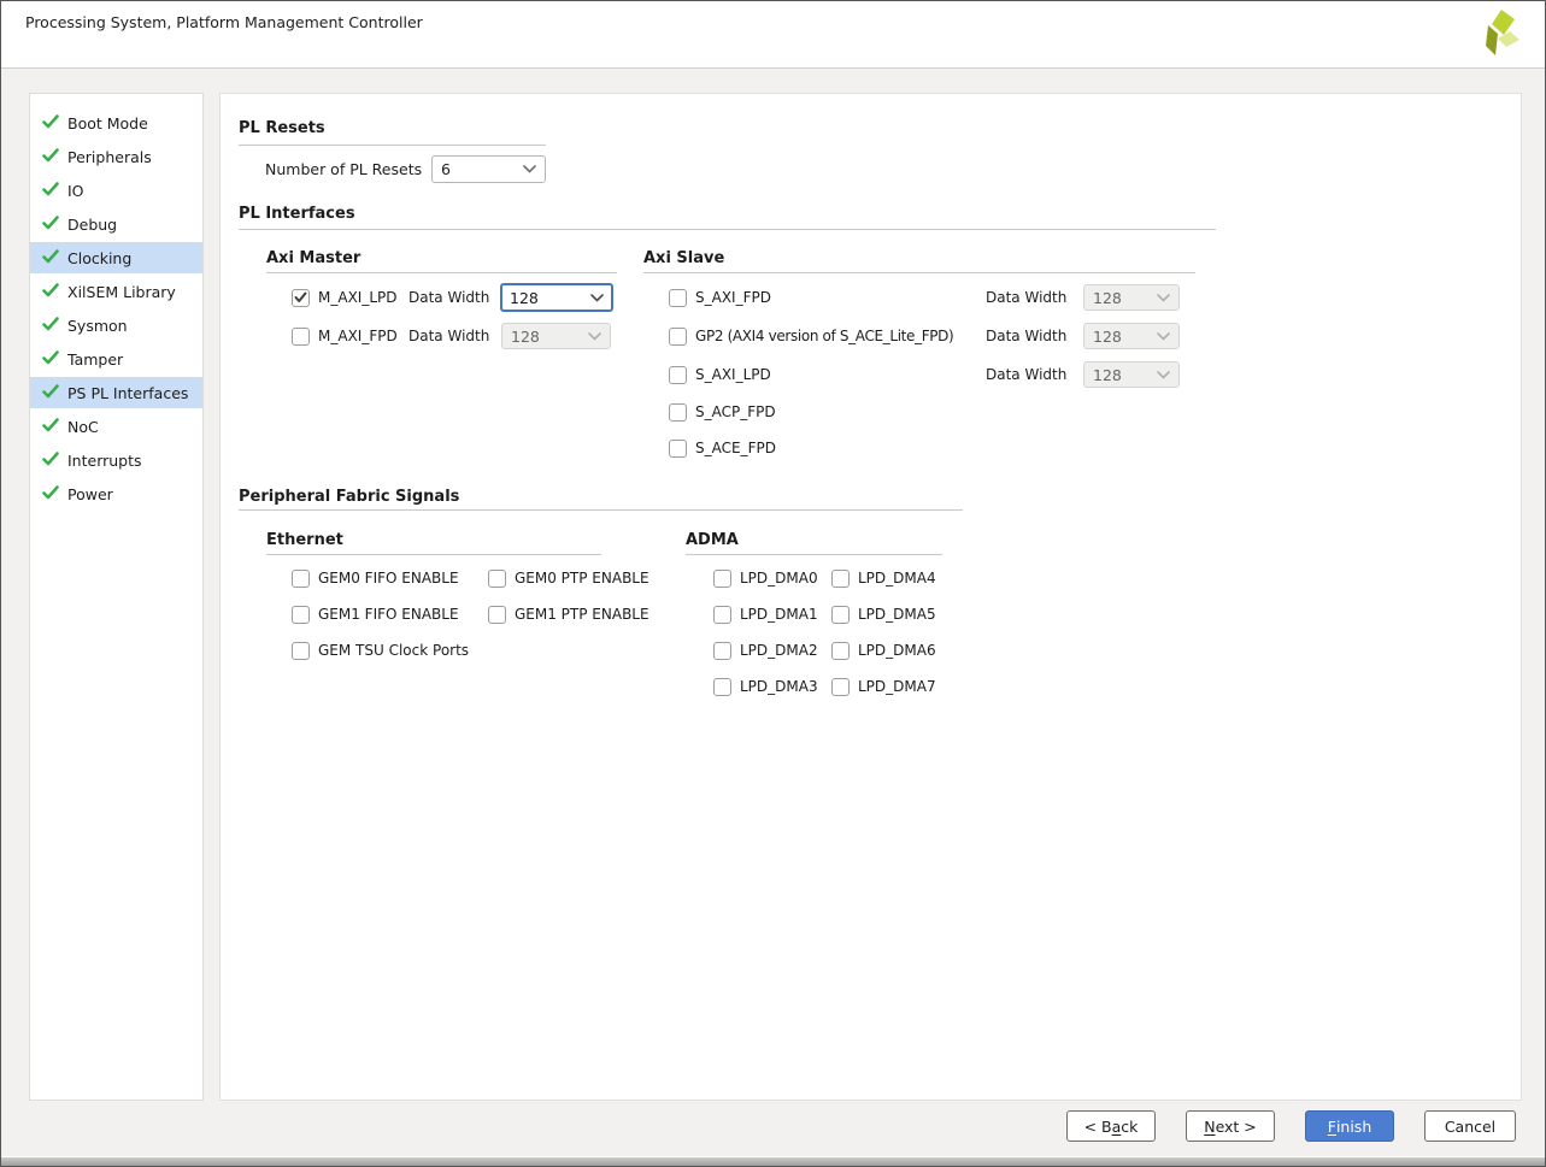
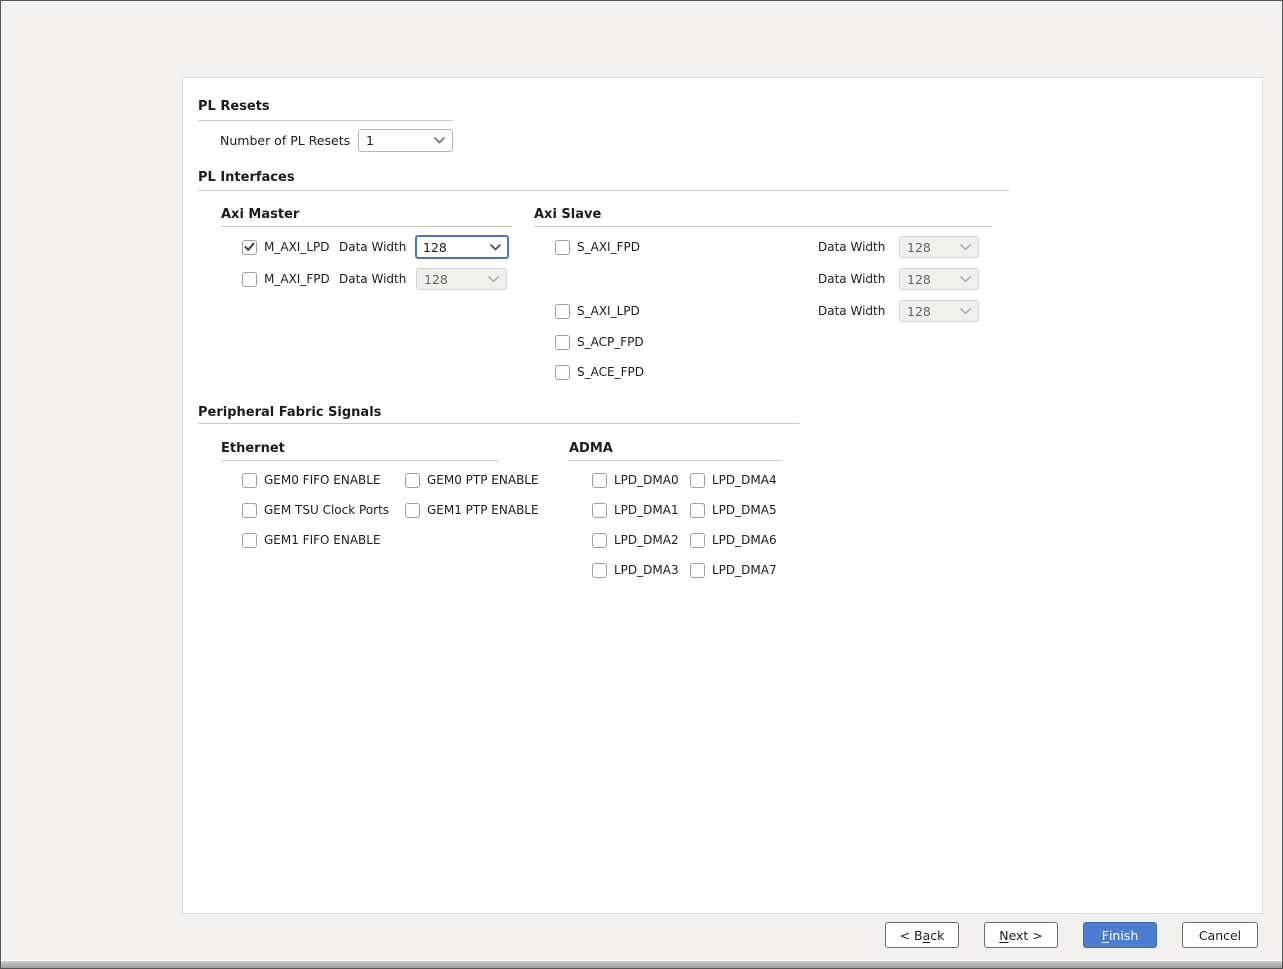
- Processing System, Platform Management Controller
- Boot Mode
- Peripherals
- IO
- Debug
- Clocking
- XilSEM Library
- Sysmon
- Tamper
- PS PL Interfaces
- NoC
- Interrupts
- Power
  PL Resets
  Number of PL Resets
- 6
+ 1
  PL Interfaces
  Axi Master
  M_AXI_LPD
  Data Width
  128
  M_AXI_FPD
  Data Width
  128
  Axi Slave
  S_AXI_FPD
  Data Width
  128
- GP2 (AXI4 version of S_ACE_Lite_FPD)
  Data Width
  128
  S_AXI_LPD
  Data Width
  128
  S_ACP_FPD
  S_ACE_FPD
  Peripheral Fabric Signals
  Ethernet
  GEM0 FIFO ENABLE
  GEM0 PTP ENABLE
- GEM1 FIFO ENABLE
+ GEM TSU Clock Ports
  GEM1 PTP ENABLE
- GEM TSU Clock Ports
+ GEM1 FIFO ENABLE
  ADMA
  LPD_DMA0
  LPD_DMA4
  LPD_DMA1
  LPD_DMA5
  LPD_DMA2
  LPD_DMA6
  LPD_DMA3
  LPD_DMA7
  < B
  a
  ck
  N
  ext >
  F
  inish
  Cancel
